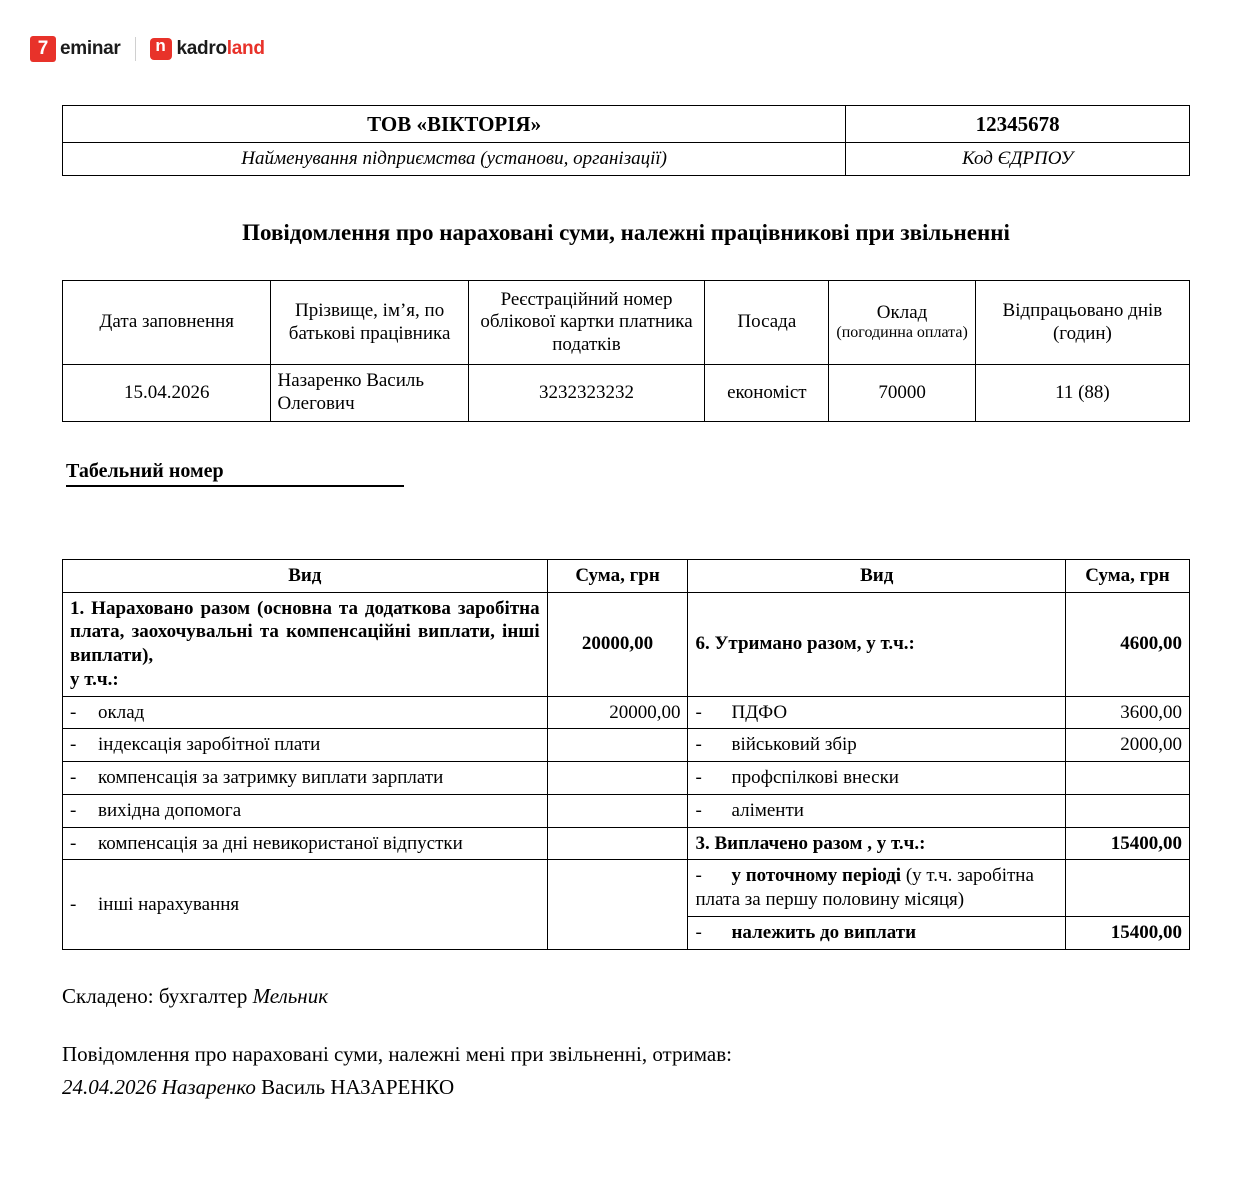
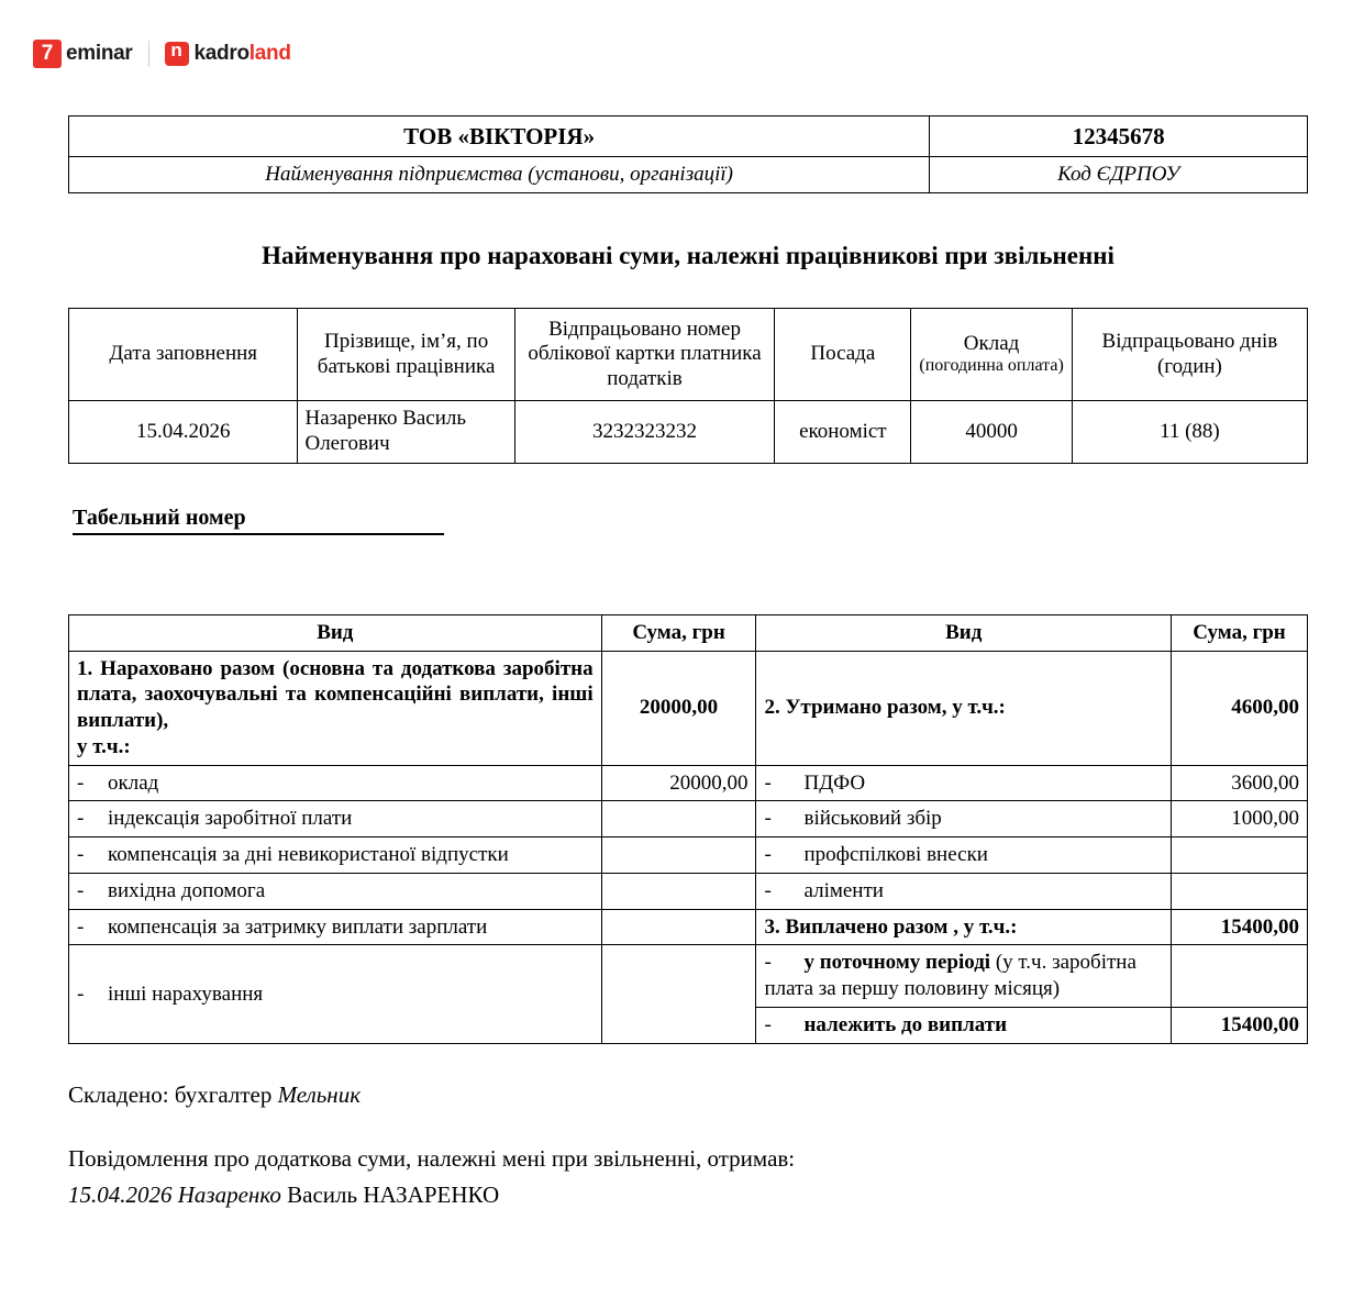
  7
  eminar
  kadroland
  ТОВ «ВІКТОРІЯ»	12345678
  Найменування підприємства (установи, організації)	Код ЄДРПОУ
- Повідомлення про нараховані суми, належні працівникові при звільненні
+ Найменування про нараховані суми, належні працівникові при звільненні
- Дата заповнення	Прізвище, ім’я, по батькові працівника	Реєстраційний номер облікової картки платника податків	Посада	Оклад (погодинна оплата)	Відпрацьовано днів (годин)
+ Дата заповнення	Прізвище, ім’я, по батькові працівника	Відпрацьовано номер облікової картки платника податків	Посада	Оклад (погодинна оплата)	Відпрацьовано днів (годин)
- 15.04.2026	Назаренко Василь Олегович	3232323232	економіст	70000	11 (88)
+ 15.04.2026	Назаренко Василь Олегович	3232323232	економіст	40000	11 (88)
  Табельний номер
  Вид	Сума, грн	Вид	Сума, грн
- 1. Нараховано разом (основна та додаткова заробітна плата, заохочувальні та компенсаційні виплати, інші виплати), у т.ч.:	20000,00	6. Утримано разом, у т.ч.:	4600,00
+ 1. Нараховано разом (основна та додаткова заробітна плата, заохочувальні та компенсаційні виплати, інші виплати), у т.ч.:	20000,00	2. Утримано разом, у т.ч.:	4600,00
  - оклад	20000,00	- ПДФО	3600,00
- - індексація заробітної плати		- військовий збір	2000,00
+ - індексація заробітної плати		- військовий збір	1000,00
- - компенсація за затримку виплати зарплати		- профспілкові внески
+ - компенсація за дні невикористаної відпустки		- профспілкові внески
  - вихідна допомога		- аліменти
- - компенсація за дні невикористаної відпустки		3. Виплачено разом , у т.ч.:	15400,00
+ - компенсація за затримку виплати зарплати		3. Виплачено разом , у т.ч.:	15400,00
  - інші нарахування		- у поточному періоді (у т.ч. заробітна плата за першу половину місяця)
  - належить до виплати	15400,00
  Складено: бухгалтер Мельник
- Повідомлення про нараховані суми, належні мені при звільненні, отримав:
+ Повідомлення про додаткова суми, належні мені при звільненні, отримав:
- 24.04.2026 Назаренко Василь НАЗАРЕНКО
+ 15.04.2026 Назаренко Василь НАЗАРЕНКО
